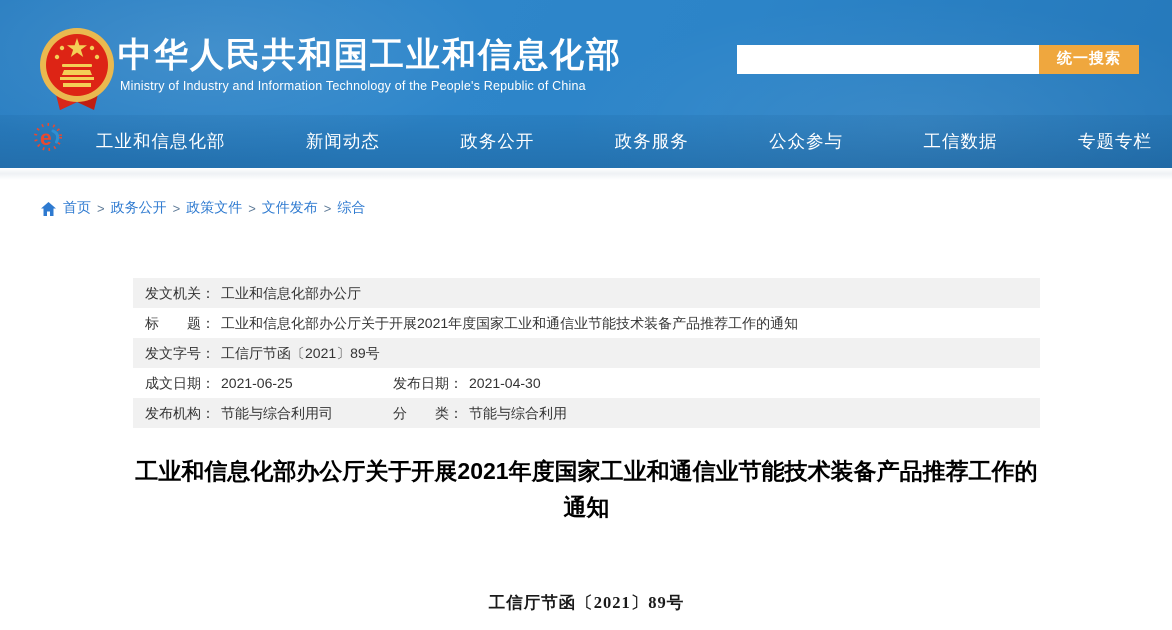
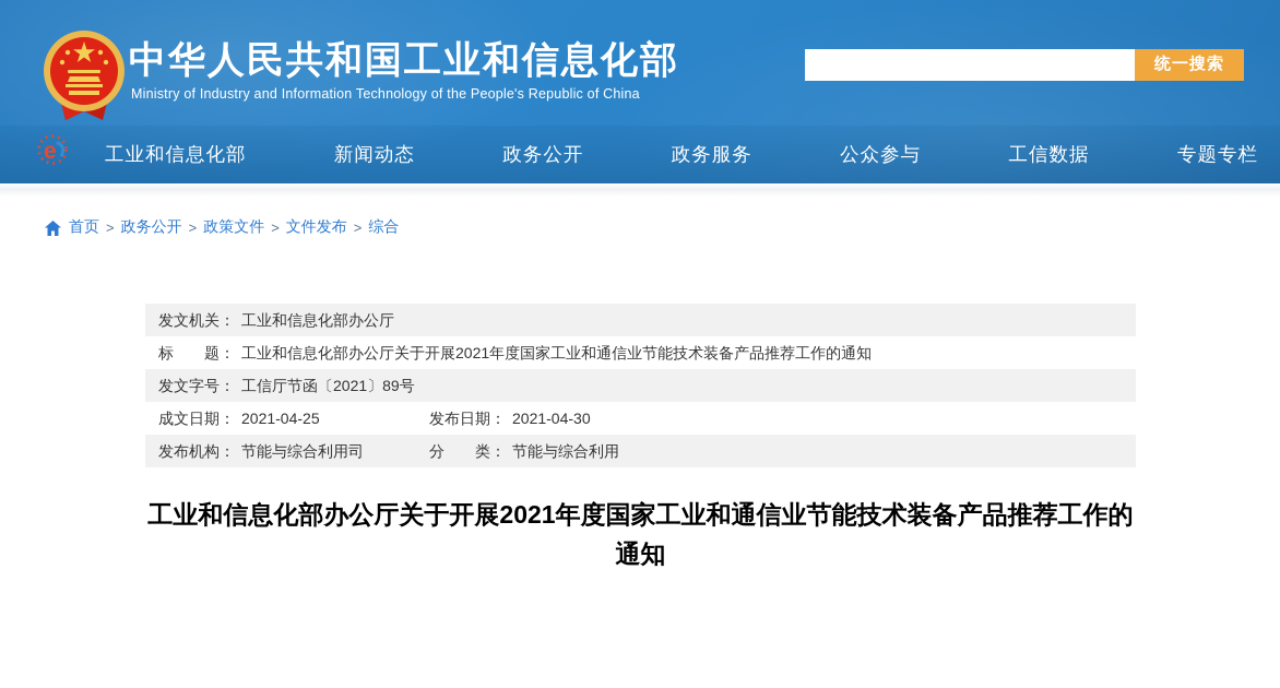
  中华人民共和国工业和信息化部
  Ministry of Industry and Information Technology of the People's Republic of China
  统一搜索
  e
  工业和信息化部
  新闻动态
  政务公开
  政务服务
  公众参与
  工信数据
  专题专栏
  首页
  >
  政务公开
  >
  政策文件
  >
  文件发布
  >
  综合
  发文机关： 工业和信息化部办公厅
  标 题： 工业和信息化部办公厅关于开展2021年度国家工业和通信业节能技术装备产品推荐工作的通知
  发文字号： 工信厅节函〔2021〕89号
- 成文日期： 2021-06-25
+ 成文日期： 2021-04-25
  发布日期： 2021-04-30
  发布机构： 节能与综合利用司
  分 类： 节能与综合利用
  工业和信息化部办公厅关于开展2021年度国家工业和通信业节能技术装备产品推荐工作的通知
- 工信厅节函〔2021〕89号
